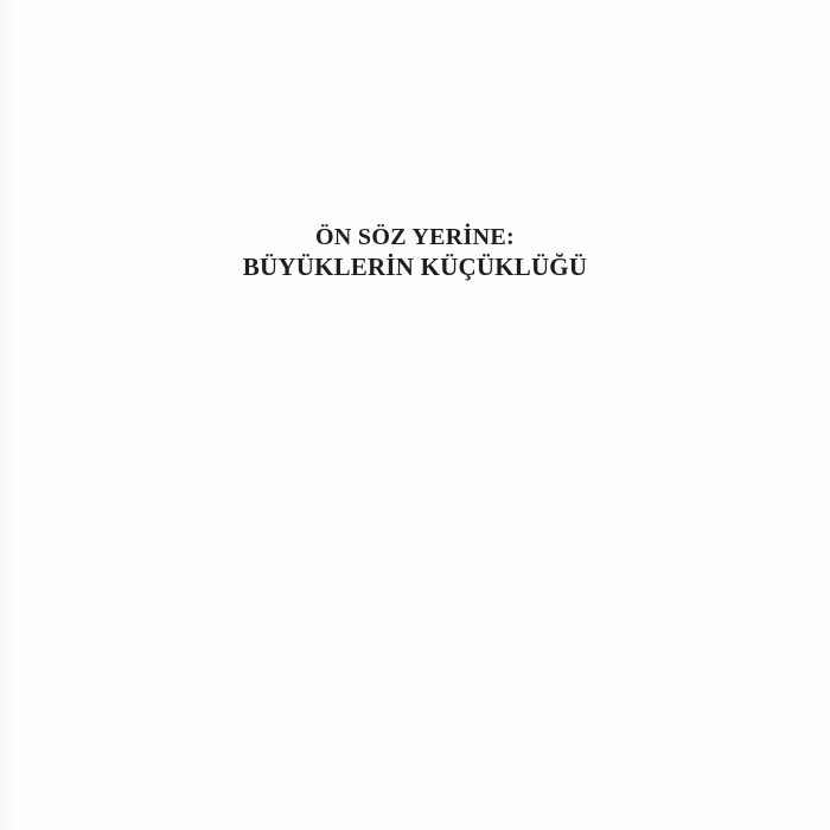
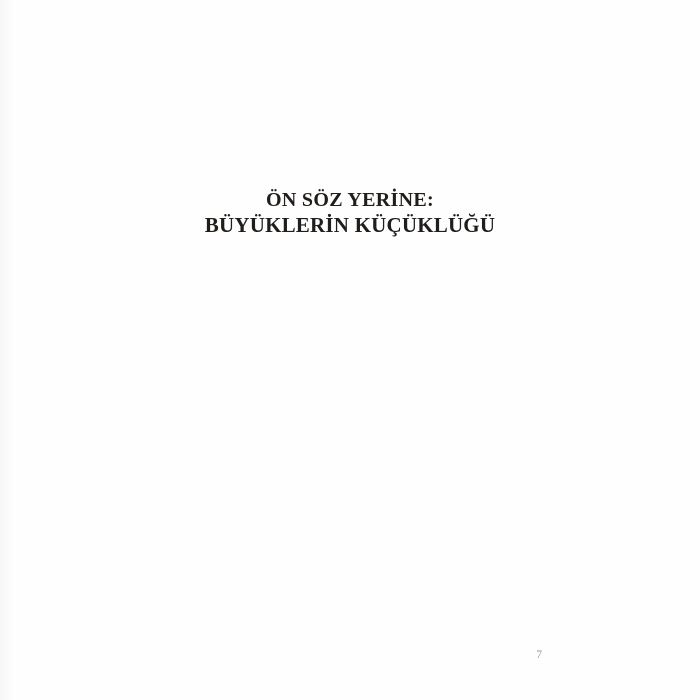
  ÖN SÖZ YERİNE:
  BÜYÜKLERİN KÜÇÜKLÜĞÜ
+ 7
